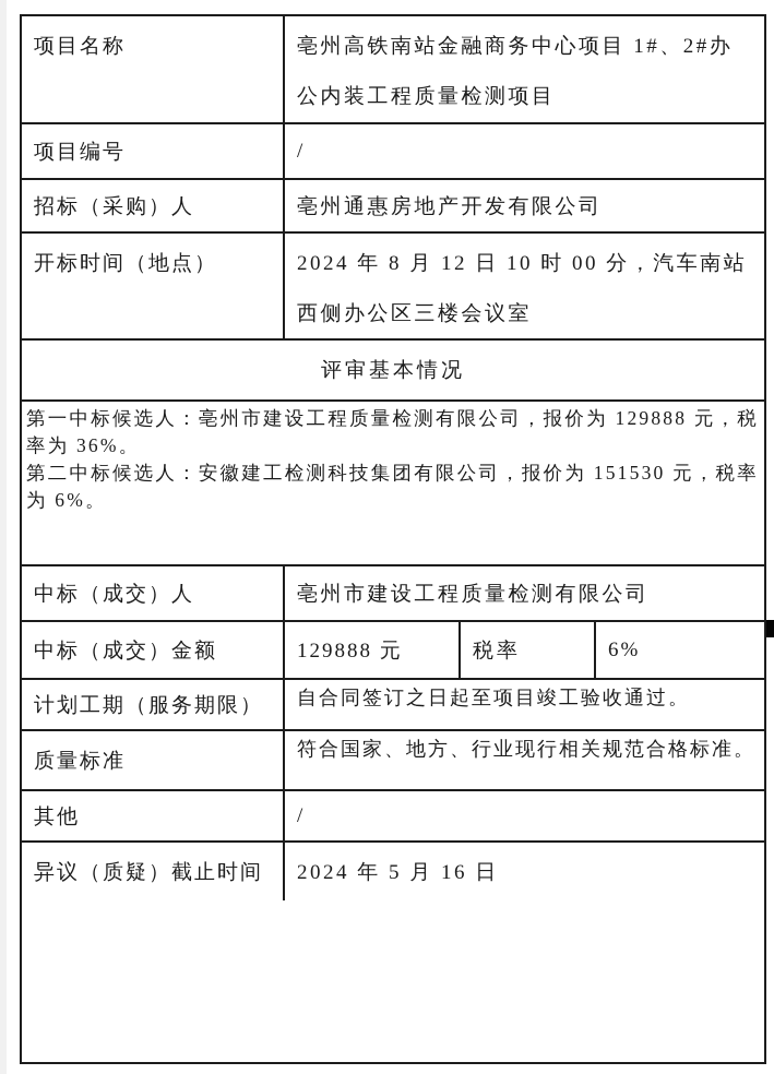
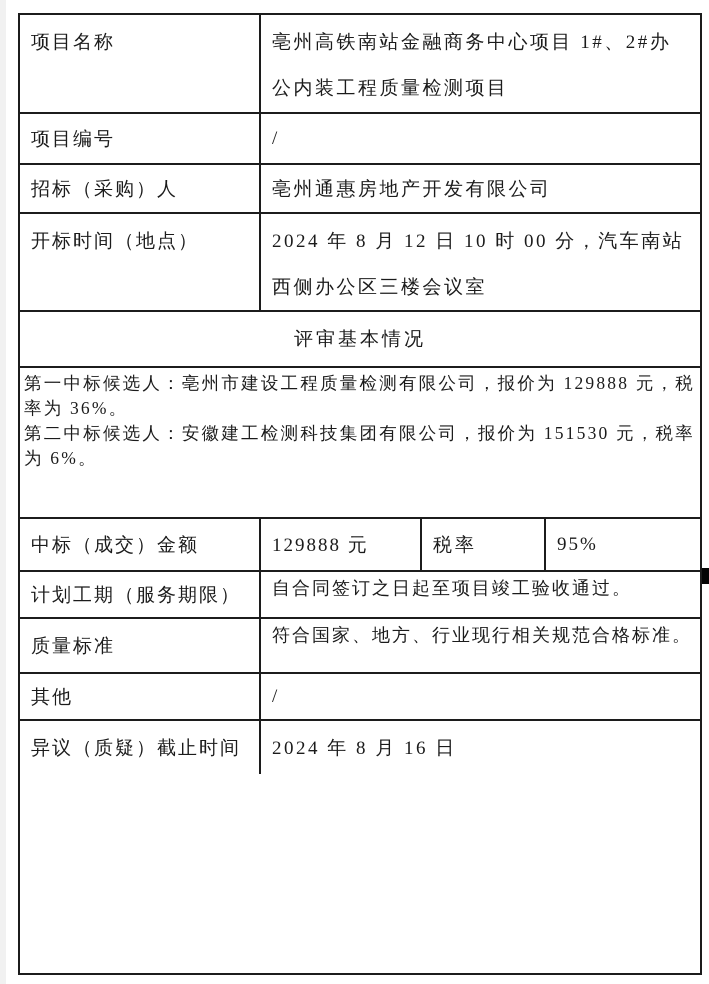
  项目名称
  亳州高铁南站金融商务中心项目 1#、2#办公内装工程质量检测项目
  项目编号
  /
  招标（采购）人
  亳州通惠房地产开发有限公司
  开标时间（地点）
  2024 年 8 月 12 日 10 时 00 分，汽车南站西侧办公区三楼会议室
  评审基本情况
  第一中标候选人：亳州市建设工程质量检测有限公司，报价为 129888 元，税率为 36%。
  第二中标候选人：安徽建工检测科技集团有限公司，报价为 151530 元，税率为 6%。
- 中标（成交）人
- 亳州市建设工程质量检测有限公司
  中标（成交）金额
  129888 元
  税率
- 6%
+ 95%
  计划工期（服务期限）
  自合同签订之日起至项目竣工验收通过。
  质量标准
  符合国家、地方、行业现行相关规范合格标准。
  其他
  /
  异议（质疑）截止时间
- 2024 年 5 月 16 日
+ 2024 年 8 月 16 日
